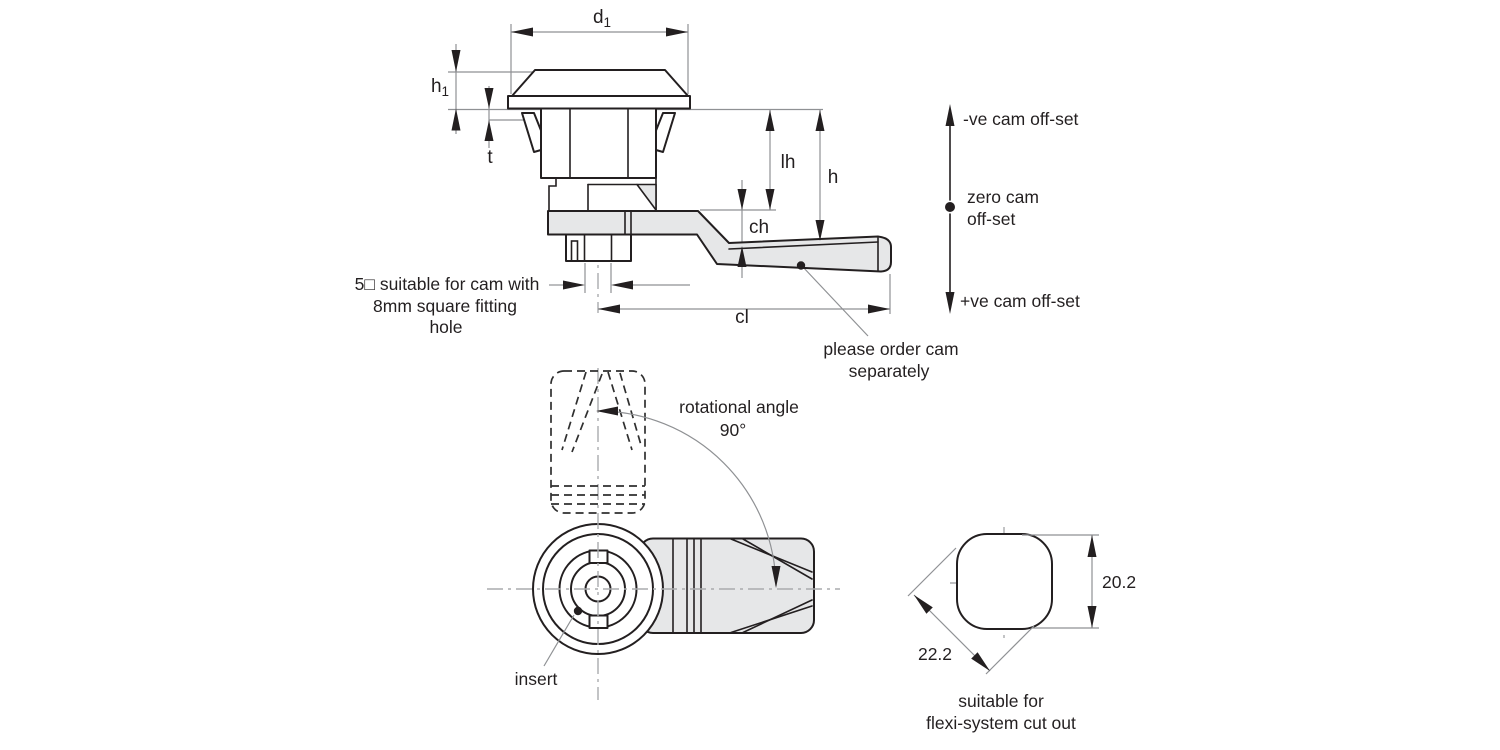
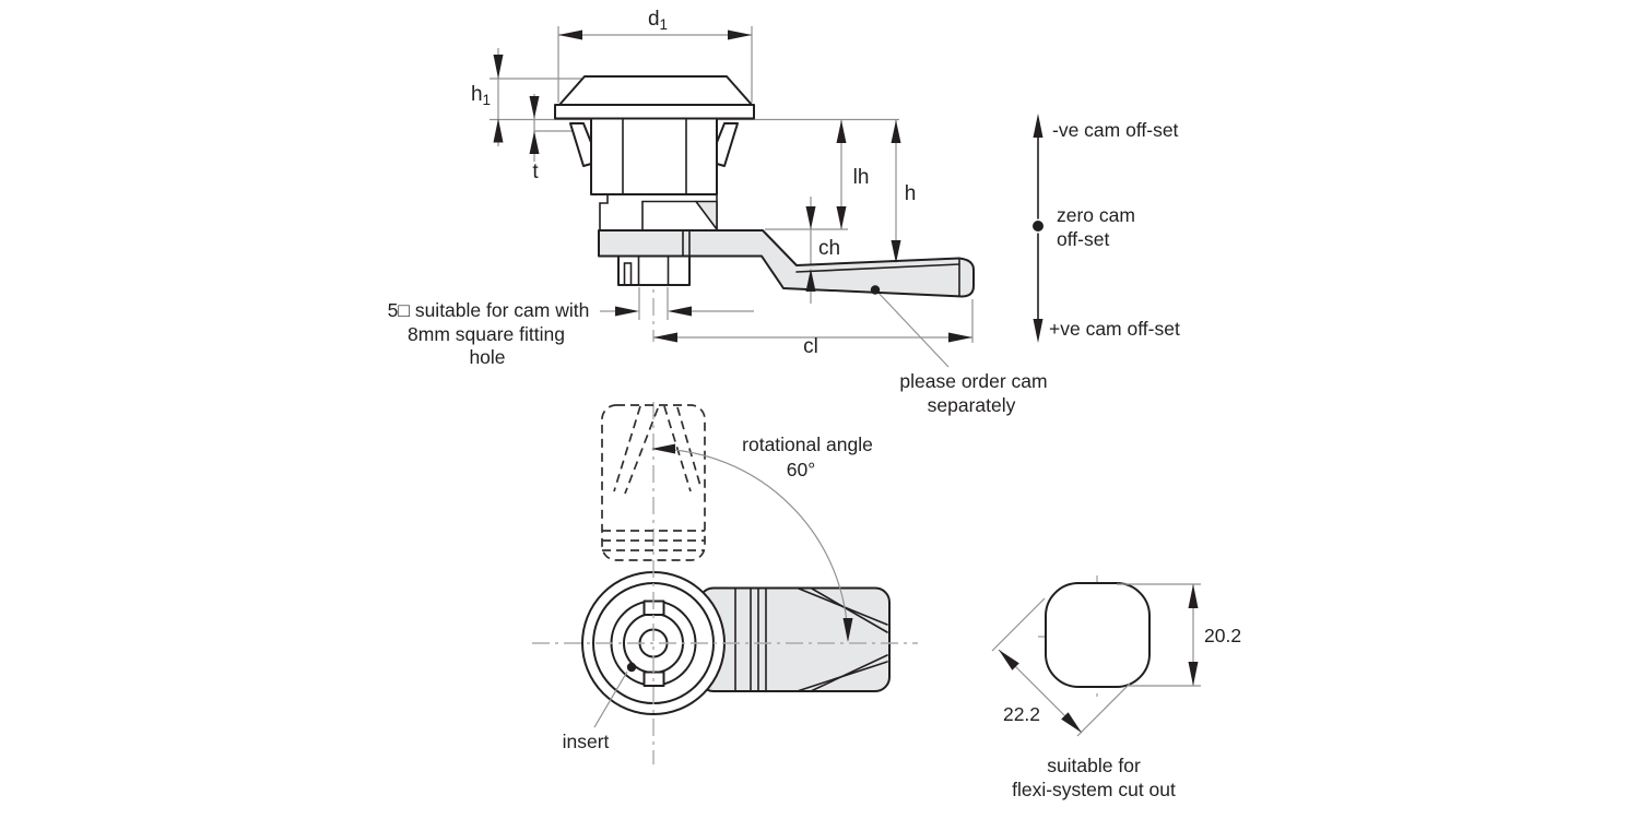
  d1
  h1
  t
  lh
  h
  ch
  cl
  5□ suitable for cam with
  8mm square fitting
  hole
  please order cam
  separately
  -ve cam off-set
  zero cam
  off-set
  +ve cam off-set
  rotational angle
- 90°
+ 60°
  insert
  20.2
  22.2
  suitable for
  flexi-system cut out
